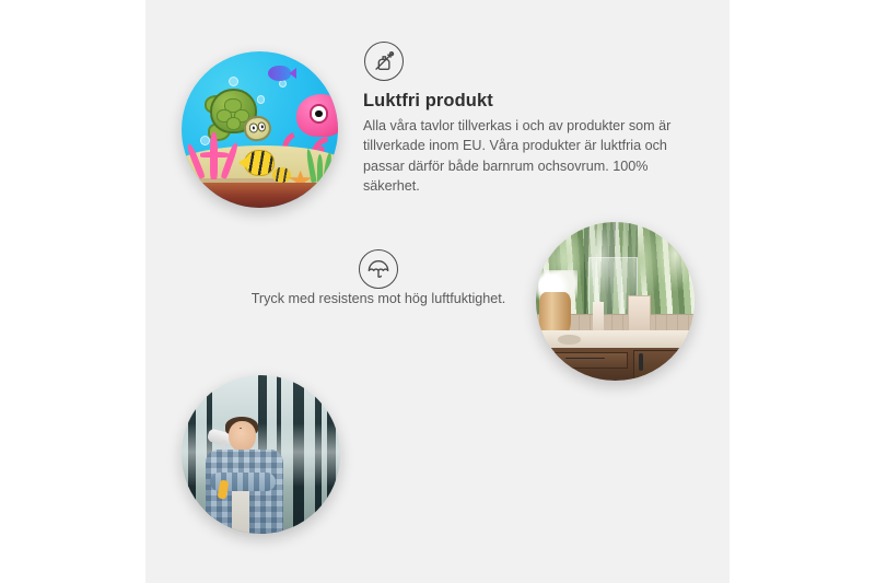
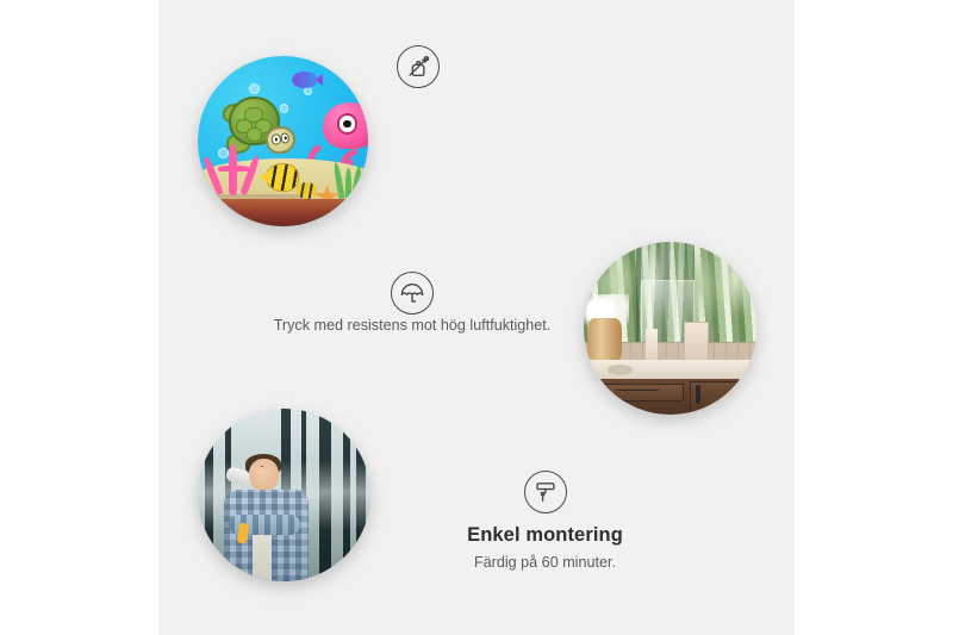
- Luktfri produkt
- Alla våra tavlor tillverkas i och av produkter som är tillverkade inom EU. Våra produkter är luktfria och passar därför både barnrum ochsovrum. 100% säkerhet.
  Tryck med resistens mot hög luftfuktighet.
+ Enkel montering
+ Färdig på 60 minuter.
